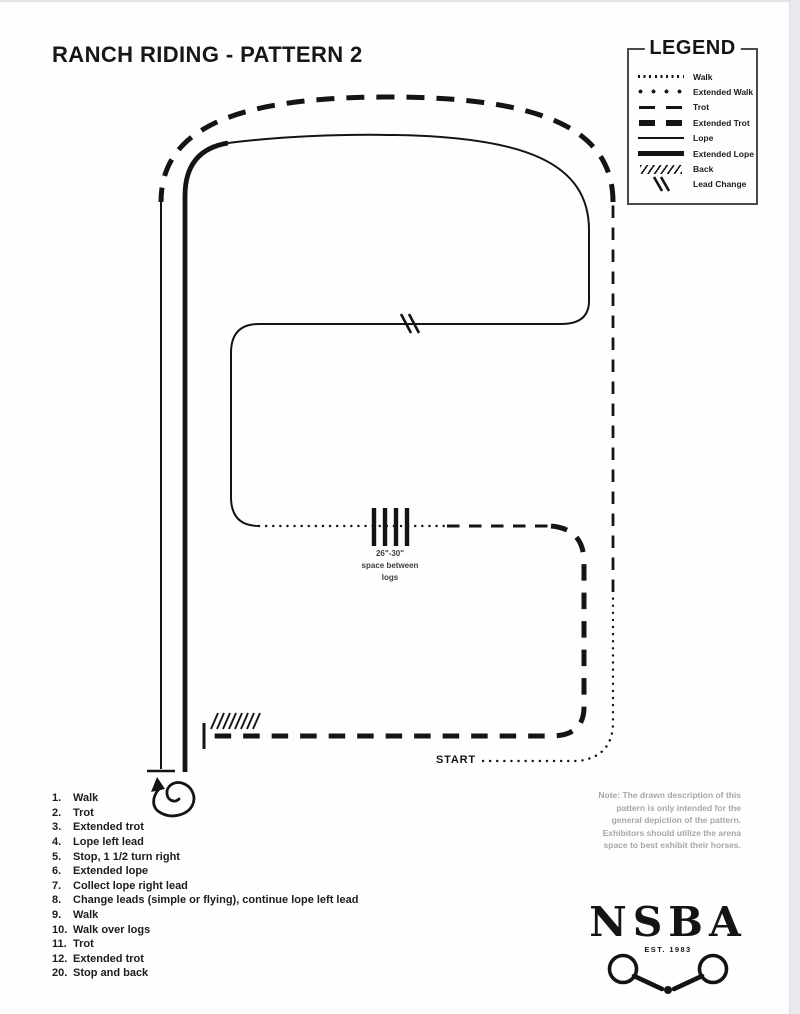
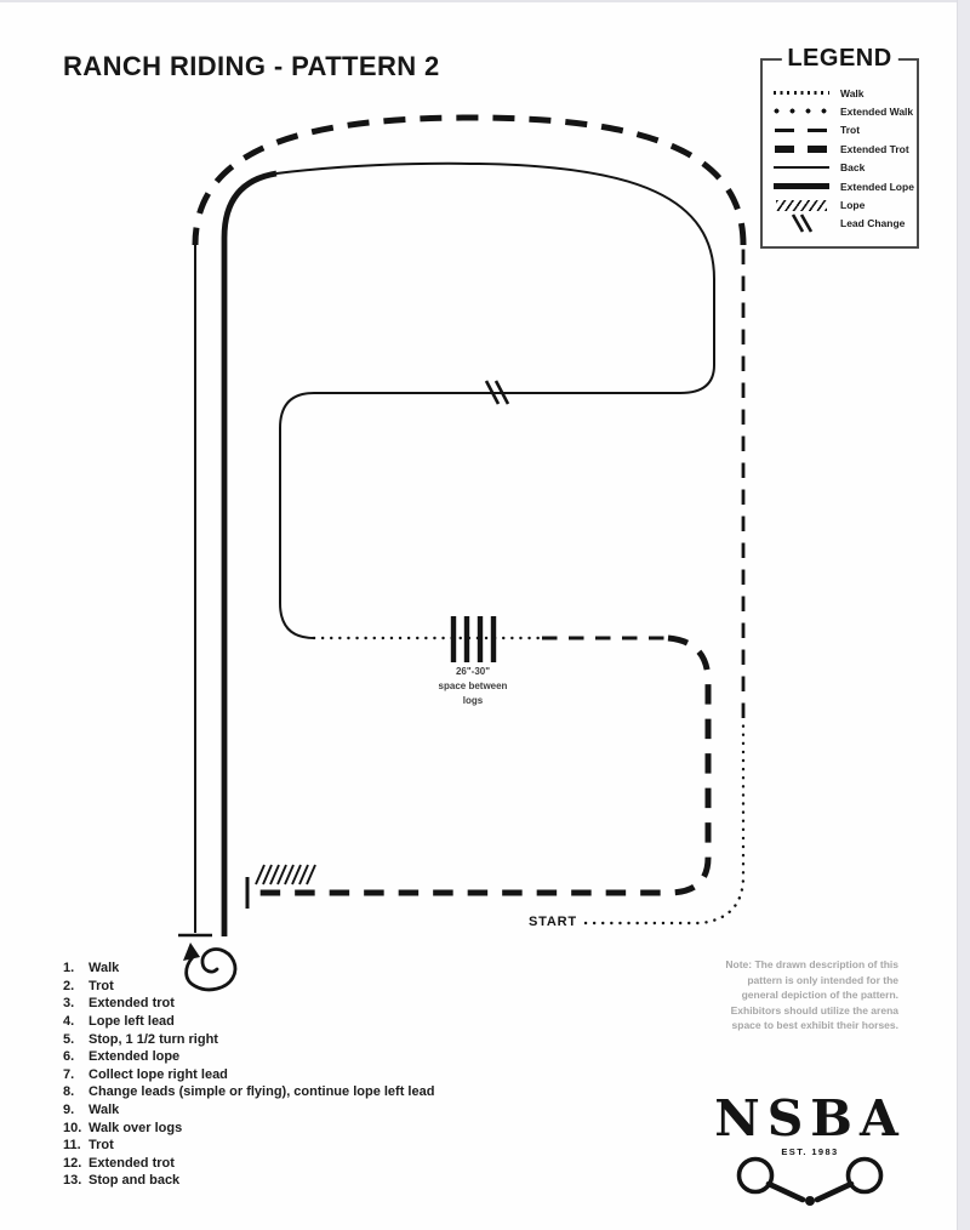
  RANCH RIDING - PATTERN 2
  LEGEND
  Walk
  Extended Walk
  Trot
  Extended Trot
- Lope
+ Back
  Extended Lope
- Back
+ Lope
  Lead Change
  START
  26"-30"
  space between
  logs
  1.
  Walk
  2.
  Trot
  3.
  Extended trot
  4.
  Lope left lead
  5.
  Stop, 1 1/2 turn right
  6.
  Extended lope
  7.
  Collect lope right lead
  8.
  Change leads (simple or flying), continue lope left lead
  9.
  Walk
  10.
  Walk over logs
  11.
  Trot
  12.
  Extended trot
- 20.
+ 13.
  Stop and back
  Note: The drawn description of this
  pattern is only intended for the
  general depiction of the pattern.
  Exhibitors should utilize the arena
  space to best exhibit their horses.
  NSBA
  EST. 1983
